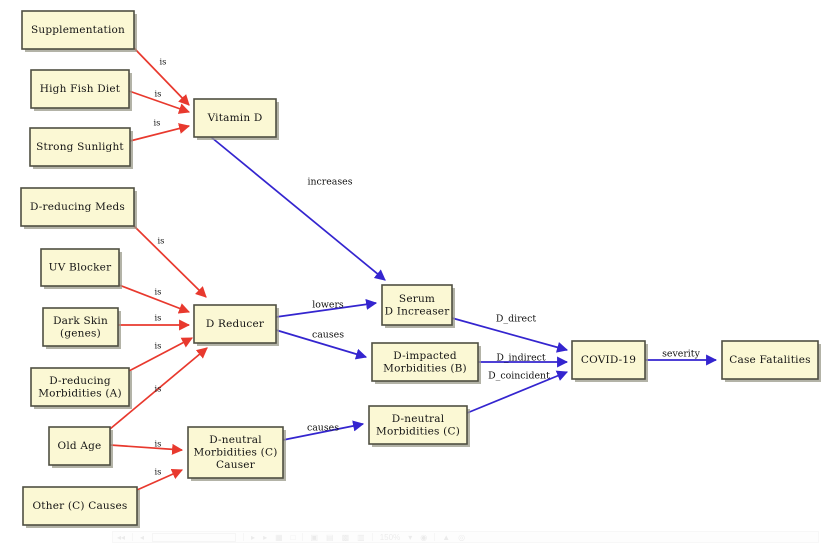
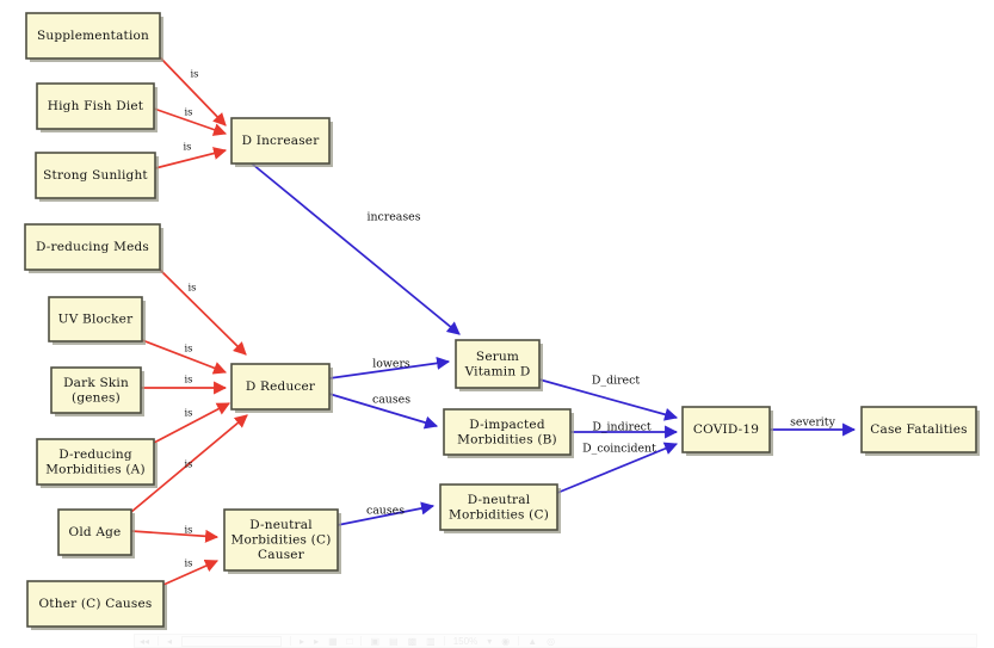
  is
  is
  is
  is
  is
  is
  is
  is
  is
  is
  increases
  lowers
  causes
  D_direct
  D_indirect
  D_coincident
  causes
  severity
  Supplementation
  High Fish Diet
  Strong Sunlight
- Vitamin D
+ D Increaser
  D-reducing Meds
  UV Blocker
  Dark Skin
  (genes)
  D-reducing
  Morbidities (A)
  Old Age
  Other (C) Causes
  D Reducer
  D-neutral
  Morbidities (C)
  Causer
  Serum
- D Increaser
+ Vitamin D
  D-impacted
  Morbidities (B)
  D-neutral
  Morbidities (C)
  COVID-19
  Case Fatalities
